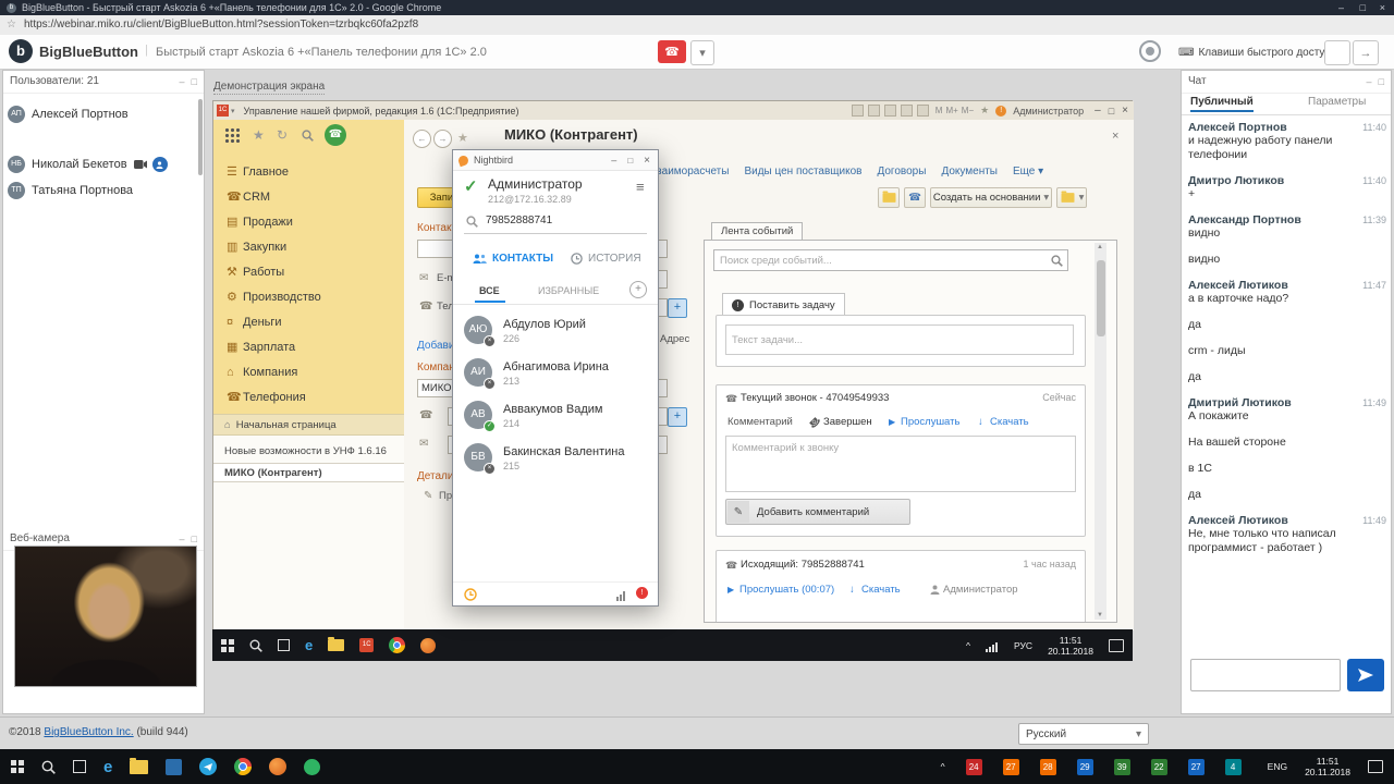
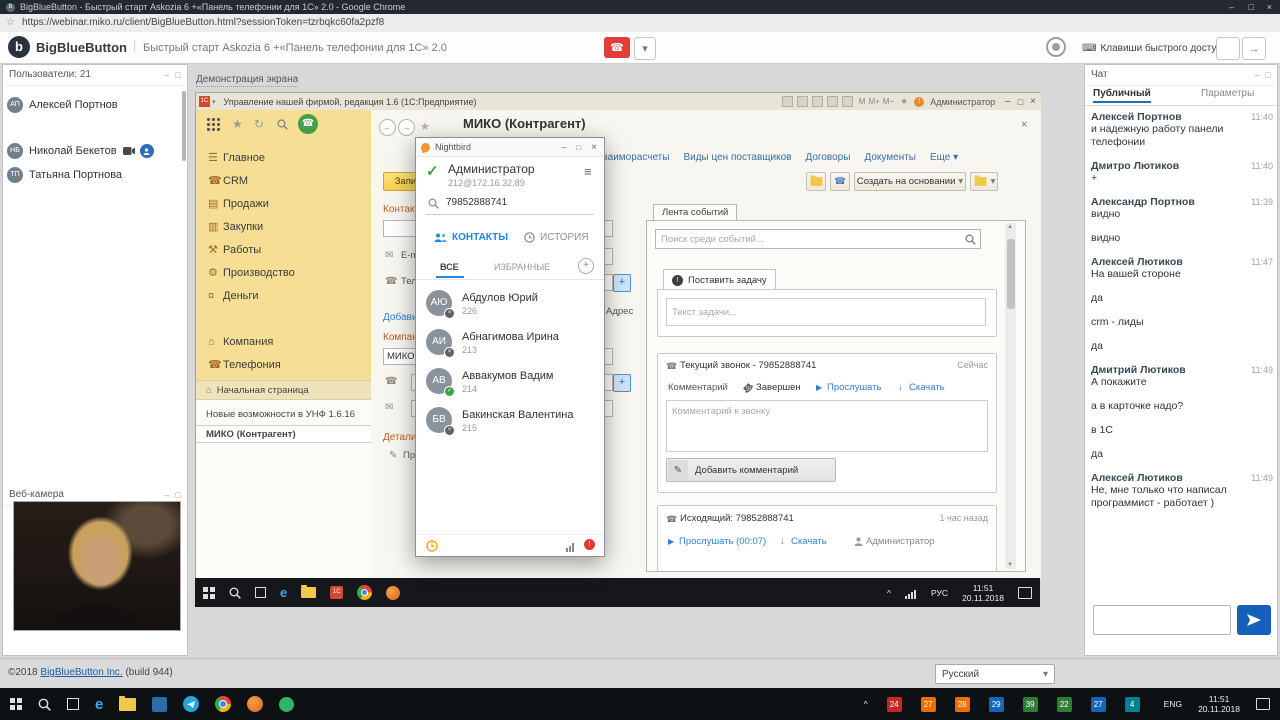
  BigBlueButton - Быстрый старт Askozia 6 +«Панель телефонии для 1С» 2.0 - Google Chrome
  –
  □
  ×
  ☆
  https://webinar.miko.ru/client/BigBlueButton.html?sessionToken=tzrbqkc60fa2pzf8
  b
  BigBlueButton
  |
  Быстрый старт Askozia 6 +«Панель телефонии для 1С» 2.0
  ☎
  ▾
  ⌨
  Клавиши быстрого досту
  →
  Пользователи: 21
  – □
  Алексей Портнов
  Николай Бекетов
  Татьяна Портнова
  Веб-камера
  – □
  Демонстрация экрана
  Управление нашей фирмой, редакция 1.6 (1С:Предприятие)
  М
  М+
  М−
  ★
  Администратор
  –
  □
  ×
  ★
  ↻
  ☎
  ☰
  Главное
  ☎
  CRM
  ▤
  Продажи
  ▥
  Закупки
  ⚒
  Работы
  ⚙
  Производство
  ¤
  Деньги
- ▦
- Зарплата
  ⌂
  Компания
  ☎
  Телефония
  ⌂
  Начальная страница
  Новые возможности в УНФ 1.6.16
  МИКО (Контрагент)
  ←
  →
  ★
  МИКО (Контрагент)
  ×
  заиморасчеты
  Виды цен поставщиков
  Договоры
  Документы
  Еще ▾
  ☎
  Создать на основании
  ▾
  ▾
  ✉
  ☎
  +
  МИКО
  ☎
  +
  ✉
  Адрес
  Детали
  ✎
  Лента событий
  Поиск среди событий...
  Поставить задачу
  Текст задачи...
  ☎
- Текущий звонок - 47049549933
+ Текущий звонок - 79852888741
  Сейчас
  Комментарий
  Завершен
  ▶
  Прослушать
  ↓
  Скачать
  Комментарий к звонку
  ✎
  Добавить комментарий
  ☎
  Исходящий: 79852888741
  1 час назад
  ▶
  Прослушать (00:07)
  ↓
  Скачать
  Администратор
  e
  ^
  РУС
  11:51
  20.11.2018
  Nightbird
  –
  □
  ×
  ✓
  Администратор
  212@172.16.32.89
  ≡
  79852888741
  КОНТАКТЫ
  ИСТОРИЯ
  ВСЕ
  ИЗБРАННЫЕ
  +
  АЮ
  Абдулов Юрий
  226
  АИ
  Абнагимова Ирина
  213
  АВ
  Аввакумов Вадим
  214
  БВ
  Бакинская Валентина
  215
  Чат
  – □
  Публичный
  Параметры
  Алексей Портнов
  11:40
  и надежную работу панели телефонии
  Дмитро Лютиков
  11:40
  +
  Александр Портнов
  11:39
  видно
  видно
  Алексей Лютиков
  11:47
- а в карточке надо?
+ На вашей стороне
  да
  crm - лиды
  да
  Дмитрий Лютиков
  11:49
  А покажите
- На вашей стороне
+ а в карточке надо?
  в 1С
  да
  Алексей Лютиков
  11:49
  Не, мне только что написал программист - работает )
  ©2018 BigBlueButton Inc. (build 944)
  Русский
  ▾
  e
  ^
  24
  27
  28
  29
  39
  22
  27
  4
  ENG
  11:51
  20.11.2018
